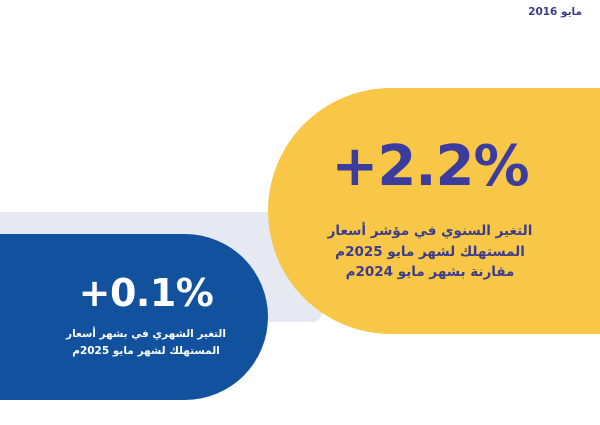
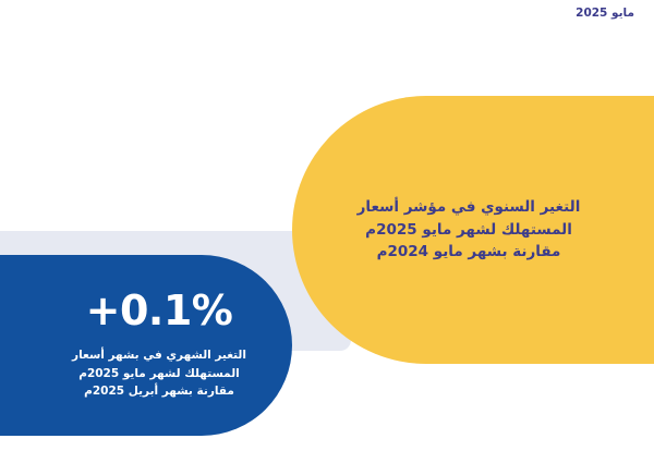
- مايو 2016
+ مايو 2025
- +2.2%
  التغير السنوي في مؤشر أسعار
  المستهلك لشهر مايو 2025م
  مقارنة بشهر مايو 2024م
  +0.1%
  التغير الشهري في بشهر أسعار
  المستهلك لشهر مايو 2025م
+ مقارنة بشهر أبريل 2025م
